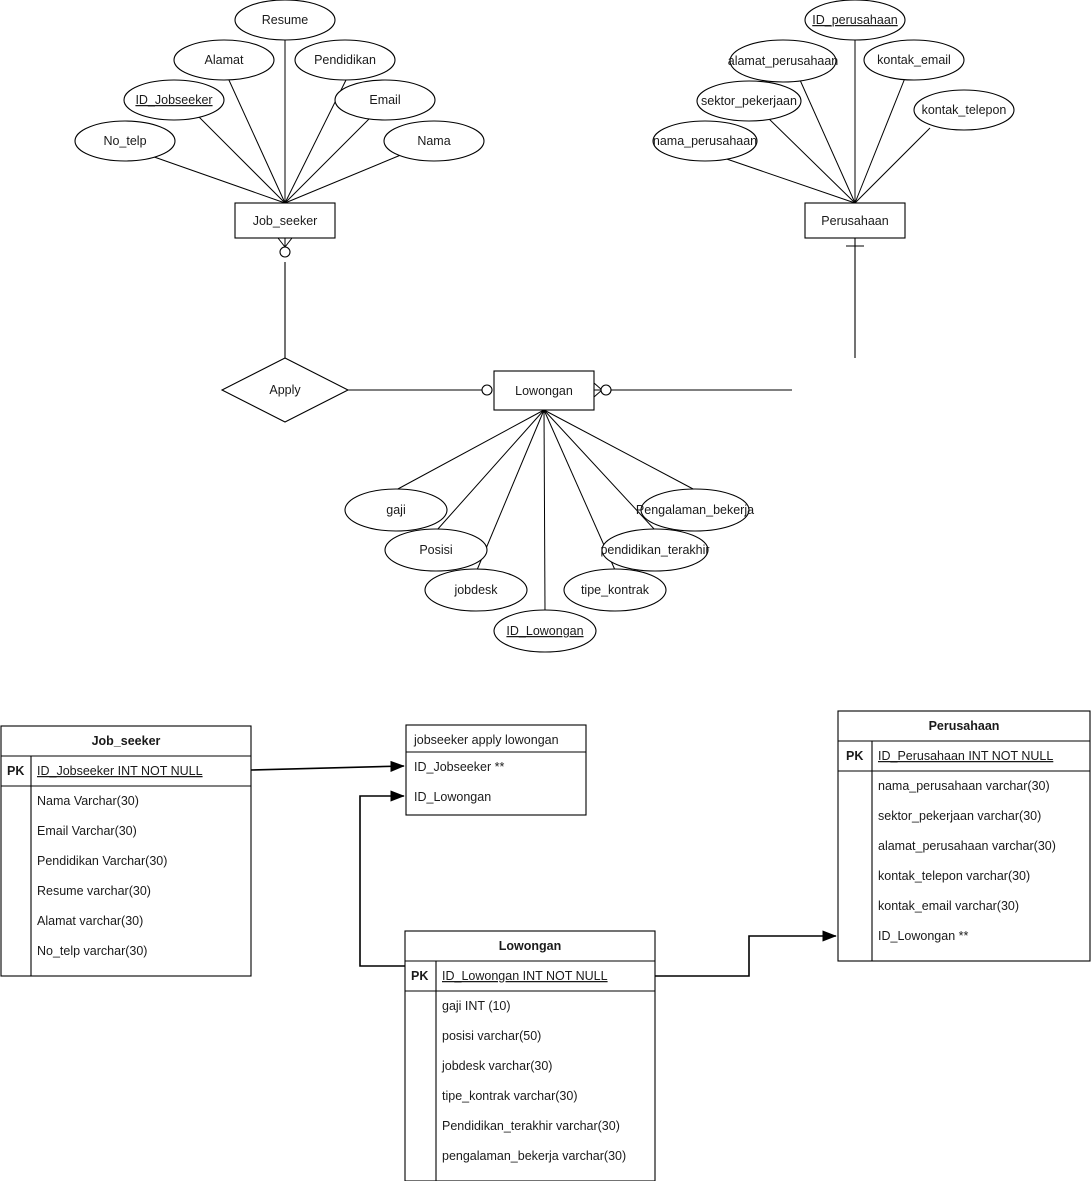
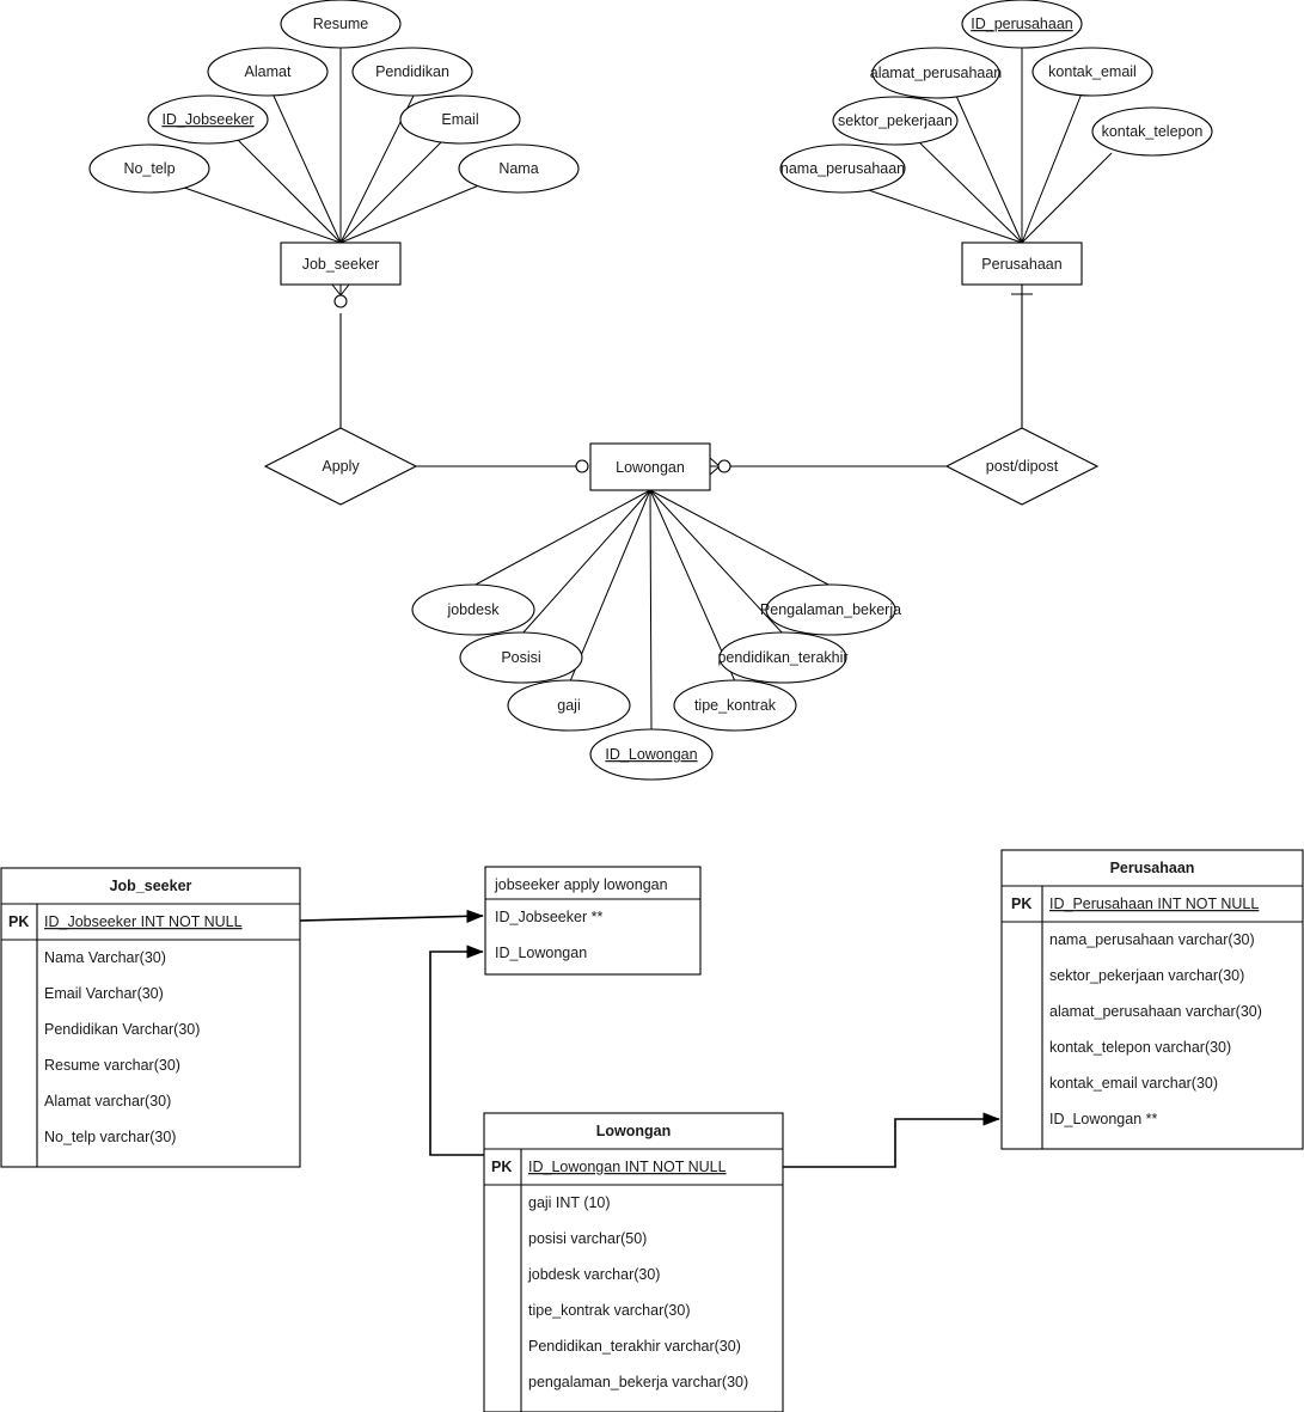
  Resume
  Alamat
  Pendidikan
  ID_Jobseeker
  Email
  No_telp
  Nama
  Job_seeker
  ID_perusahaan
  alamat_perusahaan
  kontak_email
  sektor_pekerjaan
  kontak_telepon
  nama_perusahaan
  Perusahaan
  Apply
  Lowongan
+ post/dipost
- gaji
+ jobdesk
  Posisi
- jobdesk
+ gaji
  ID_Lowongan
  tipe_kontrak
  pendidikan_terakhir
  Pengalaman_bekerja
  Job_seeker
  PK
  ID_Jobseeker INT NOT NULL
  Nama Varchar(30)
  Email Varchar(30)
  Pendidikan Varchar(30)
  Resume varchar(30)
  Alamat varchar(30)
  No_telp varchar(30)
  jobseeker apply lowongan
  ID_Jobseeker **
  ID_Lowongan
  Perusahaan
  PK
  ID_Perusahaan INT NOT NULL
  nama_perusahaan varchar(30)
  sektor_pekerjaan varchar(30)
  alamat_perusahaan varchar(30)
  kontak_telepon varchar(30)
  kontak_email varchar(30)
  ID_Lowongan **
  Lowongan
  PK
  ID_Lowongan INT NOT NULL
  gaji INT (10)
  posisi varchar(50)
  jobdesk varchar(30)
  tipe_kontrak varchar(30)
  Pendidikan_terakhir varchar(30)
  pengalaman_bekerja varchar(30)
